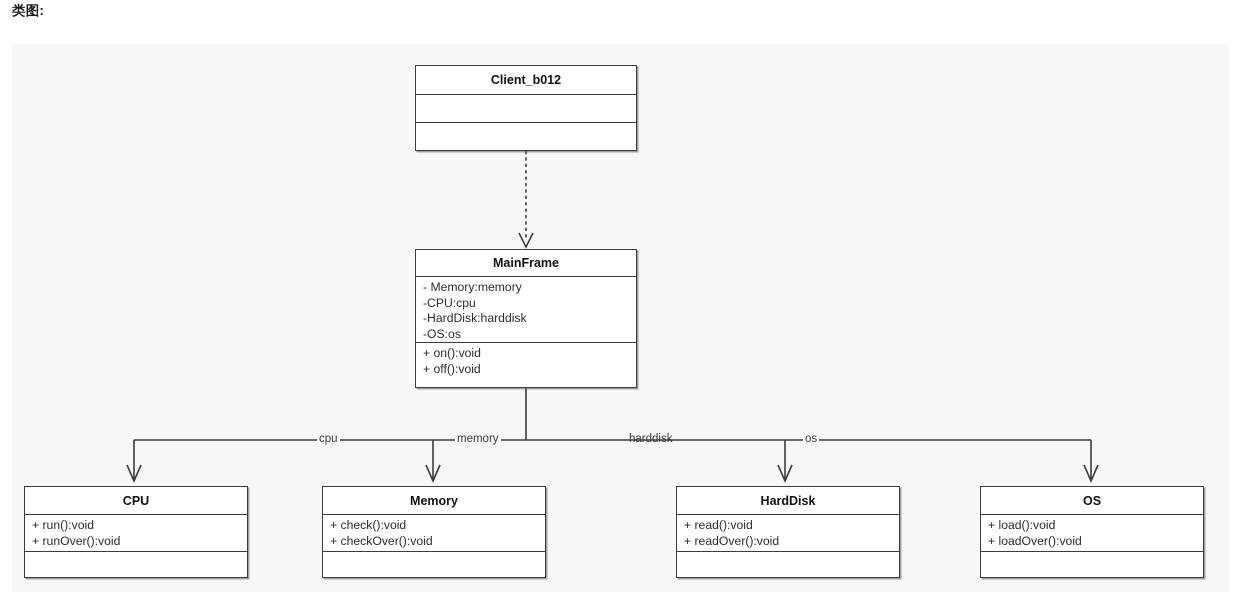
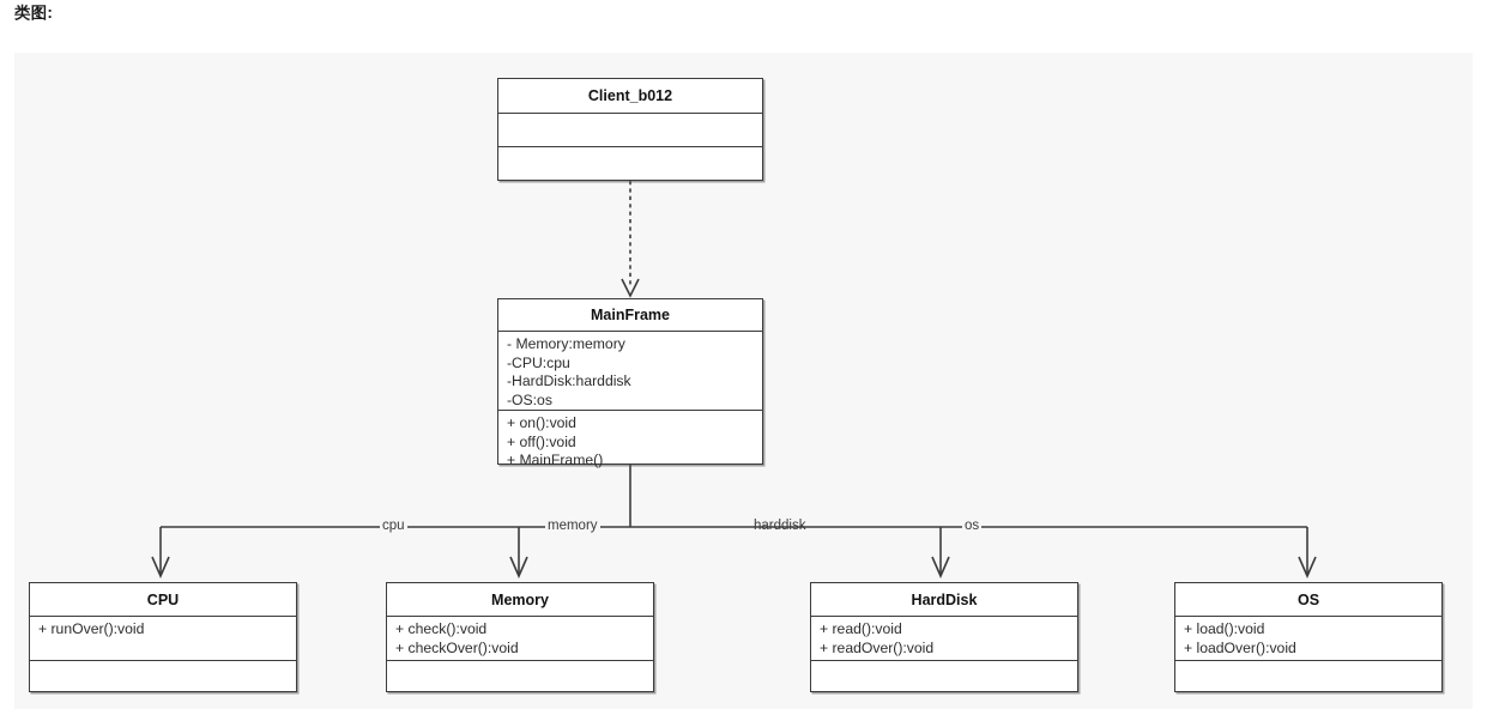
  类图:
  cpu
  memory
  harddisk
  os
  Client_b012
  MainFrame
  - Memory:memory
  -CPU:cpu
  -HardDisk:harddisk
  -OS:os
  + on():void
  + off():void
+ + MainFrame()
  CPU
- + run():void
  + runOver():void
  Memory
  + check():void
  + checkOver():void
  HardDisk
  + read():void
  + readOver():void
  OS
  + load():void
  + loadOver():void
